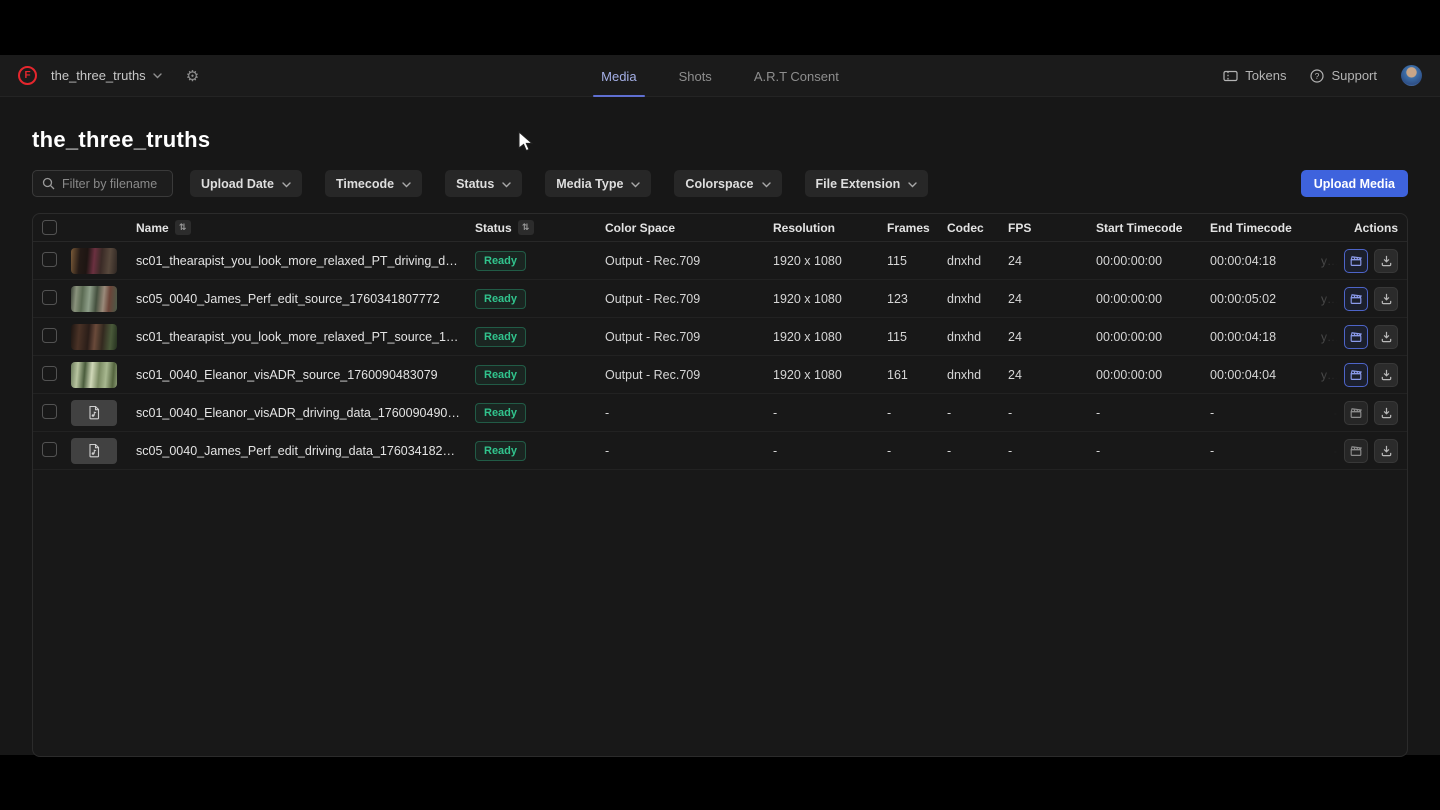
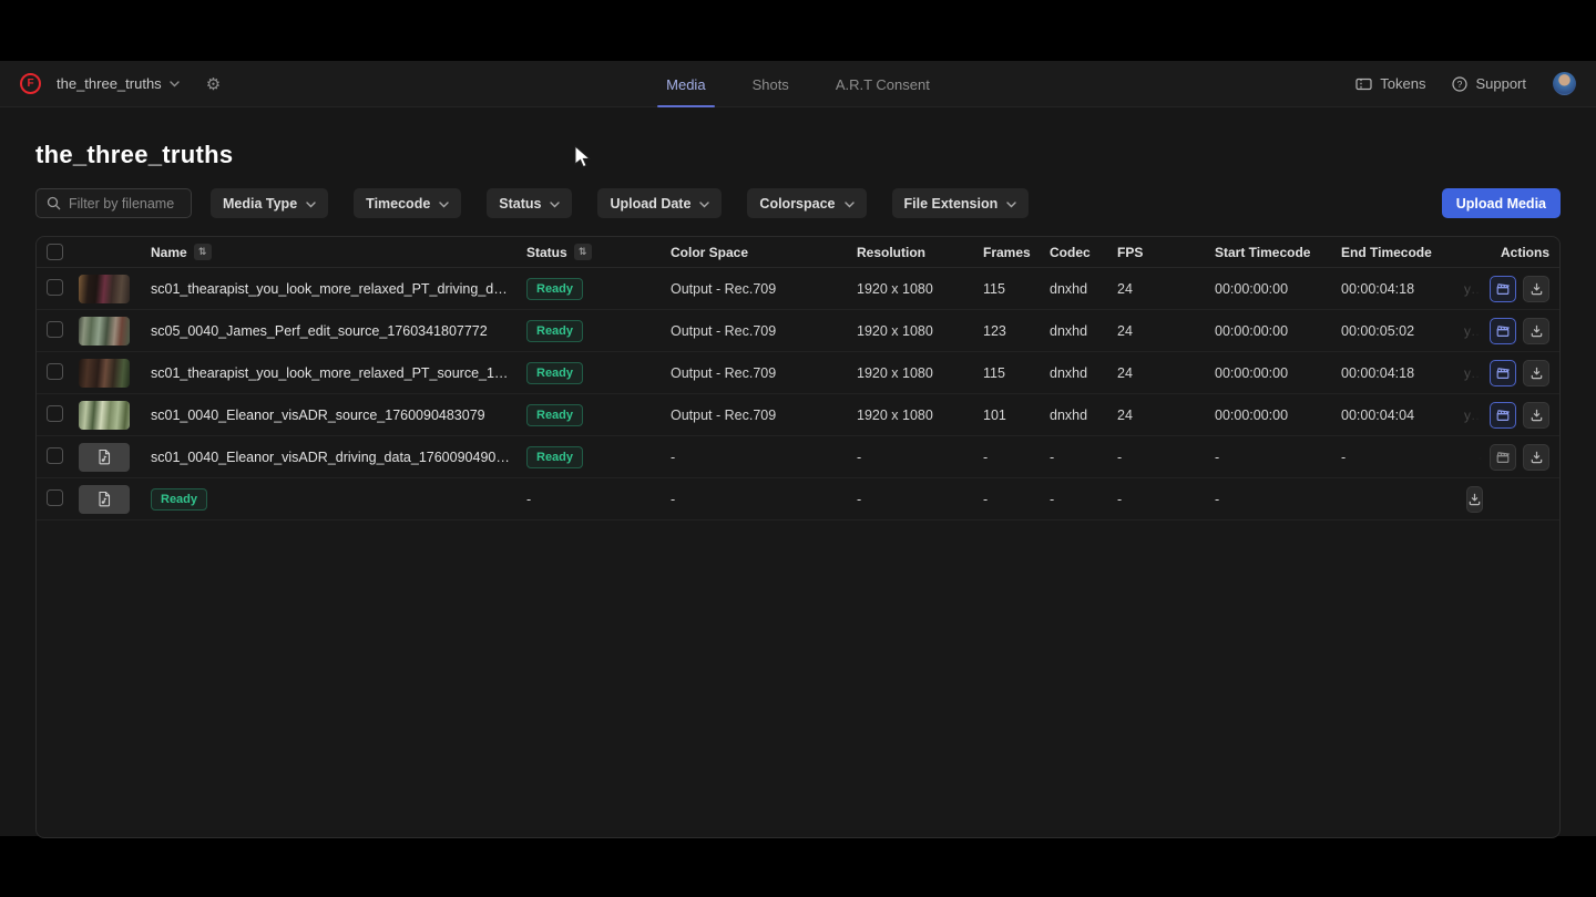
  F
  the_three_truths
  ⚙
  Media
  Shots
  A.R.T Consent
  Tokens
  ?
  Support
  the_three_truths
  Filter by filename
- Upload Date
+ Media Type
  Timecode
  Status
- Media Type
+ Upload Date
  Colorspace
  File Extension
  Upload Media
  Name
  ⇅
  Status
  ⇅
  Color Space
  Resolution
  Frames
  Codec
  FPS
  Start Timecode
  End Timecode
  Actions
  sc01_thearapist_you_look_more_relaxed_PT_driving_data_1
  Ready
  Output - Rec.709
  1920 x 1080
  115
  dnxhd
  24
  00:00:00:00
  00:00:04:18
  yuv
  sc05_0040_James_Perf_edit_source_1760341807772
  Ready
  Output - Rec.709
  1920 x 1080
  123
  dnxhd
  24
  00:00:00:00
  00:00:05:02
  yuv
  sc01_thearapist_you_look_more_relaxed_PT_source_17592
  Ready
  Output - Rec.709
  1920 x 1080
  115
  dnxhd
  24
  00:00:00:00
  00:00:04:18
  yuv
  sc01_0040_Eleanor_visADR_source_1760090483079
  Ready
  Output - Rec.709
  1920 x 1080
- 161
+ 101
  dnxhd
  24
  00:00:00:00
  00:00:04:04
  yuv
  sc01_0040_Eleanor_visADR_driving_data_1760090490284
  Ready
  -
  -
  -
  -
  -
  -
  -
- sc05_0040_James_Perf_edit_driving_data_1760341822555
  Ready
  -
  -
  -
  -
  -
  -
  -
